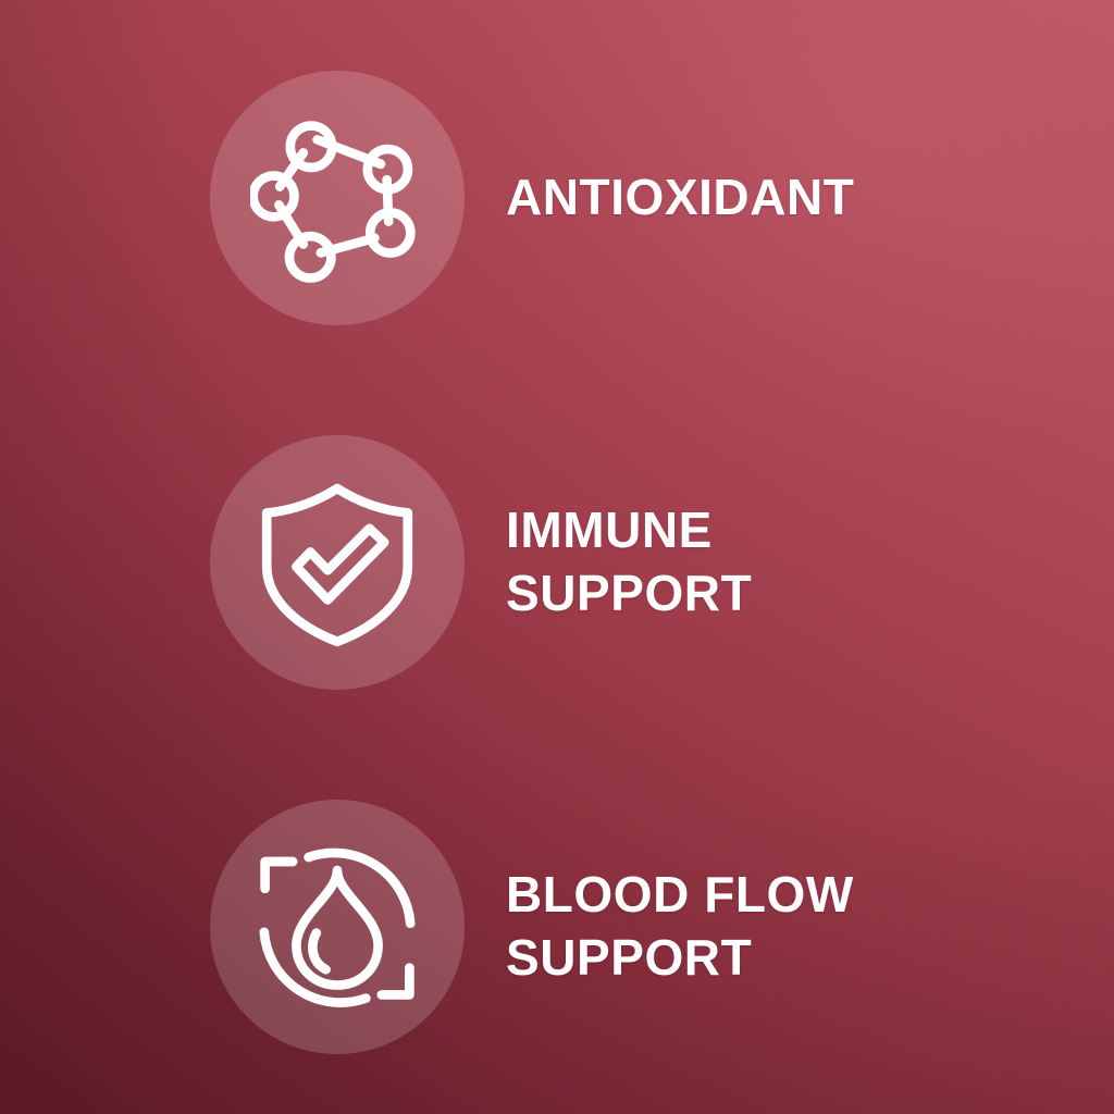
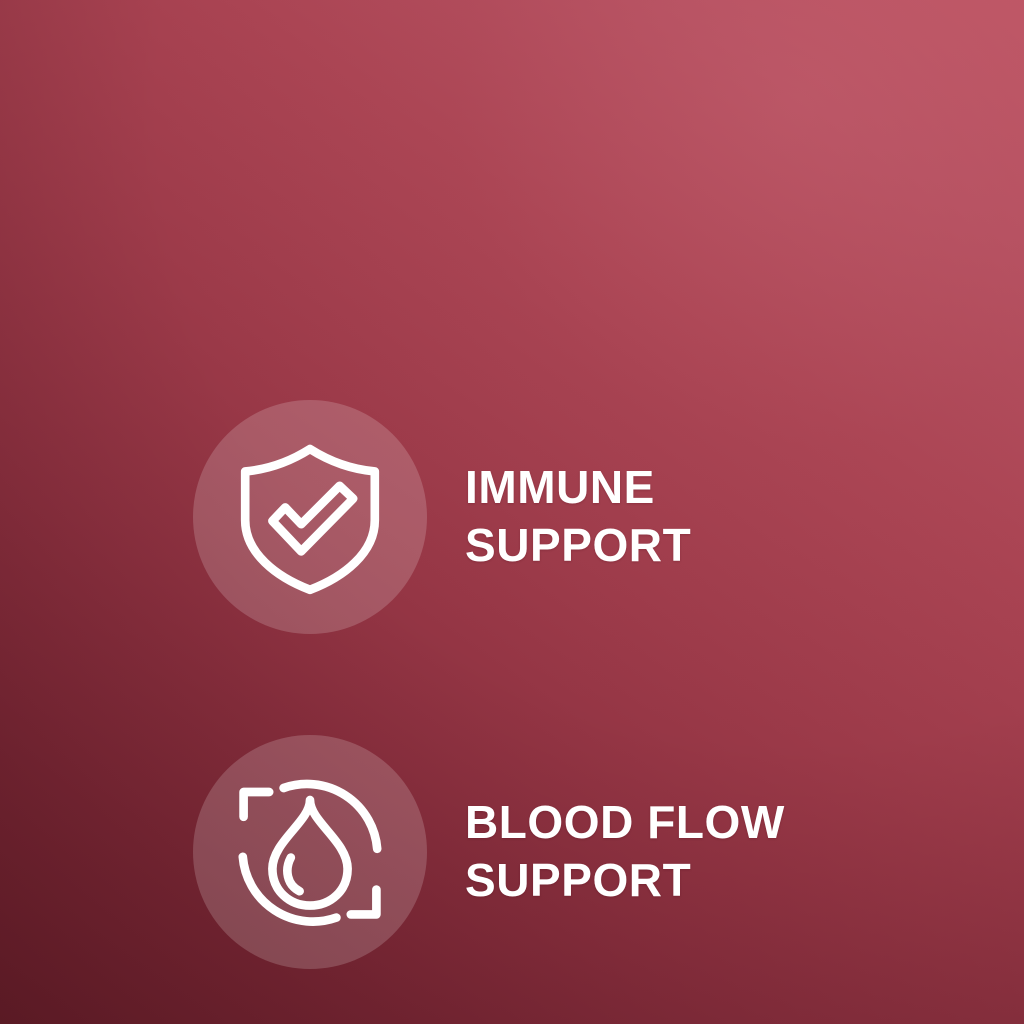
- ANTIOXIDANT
  IMMUNE
  SUPPORT
  BLOOD FLOW
  SUPPORT
